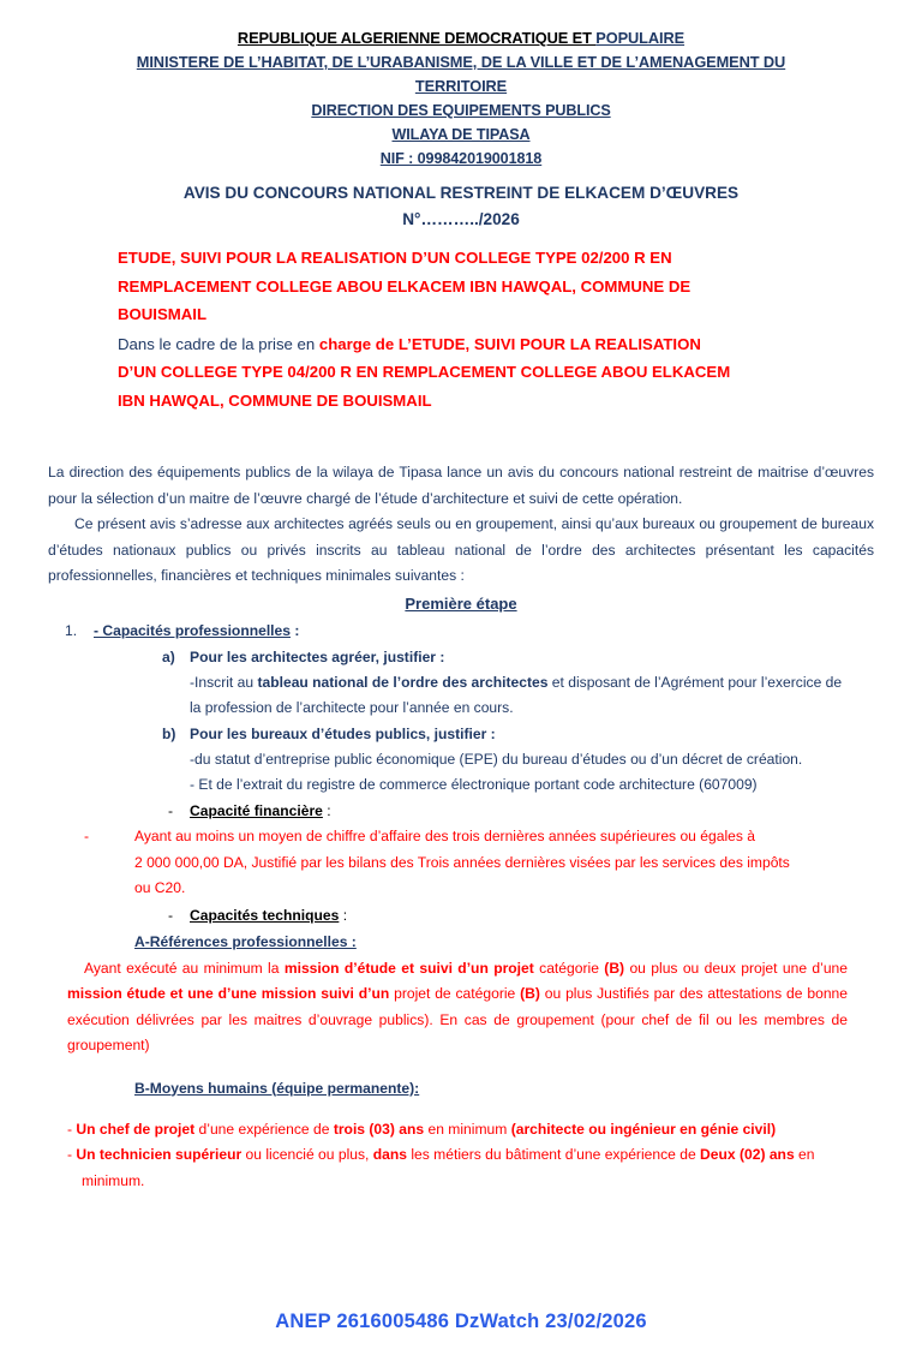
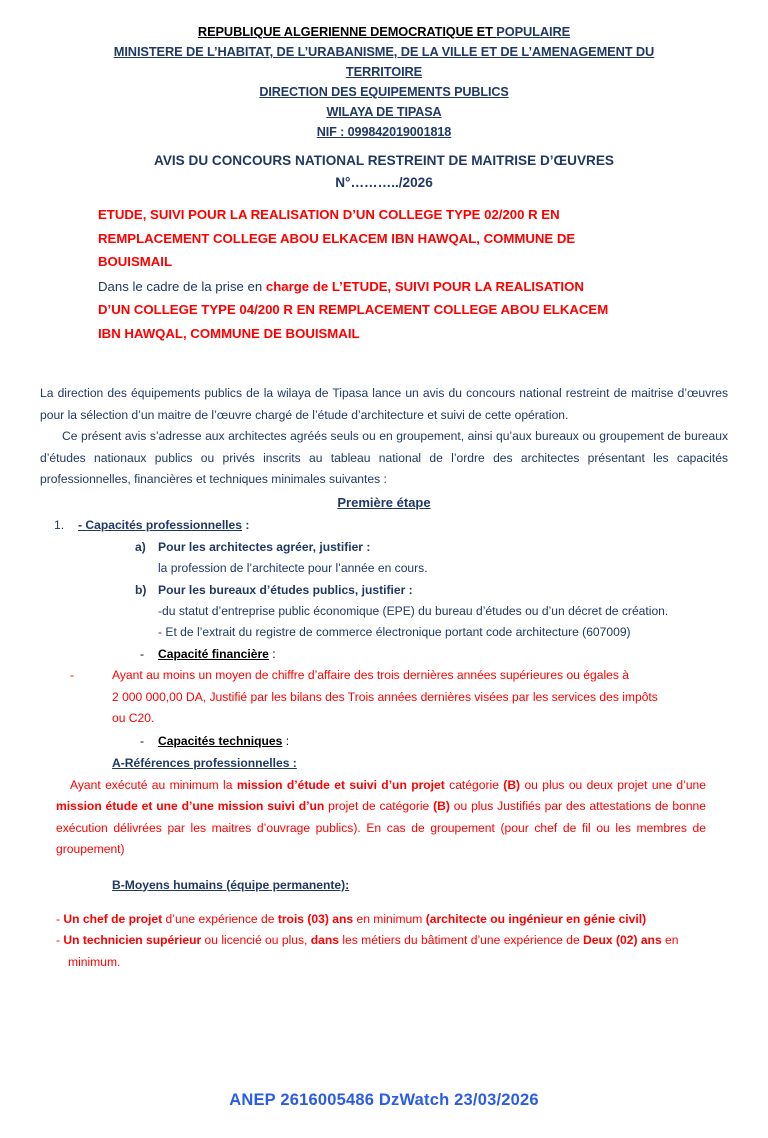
  REPUBLIQUE ALGERIENNE DEMOCRATIQUE ET POPULAIRE
  MINISTERE DE L’HABITAT, DE L’URABANISME, DE LA VILLE ET DE L’AMENAGEMENT DU
  TERRITOIRE
  DIRECTION DES EQUIPEMENTS PUBLICS
  WILAYA DE TIPASA
  NIF : 099842019001818
- AVIS DU CONCOURS NATIONAL RESTREINT DE ELKACEM D’ŒUVRES
+ AVIS DU CONCOURS NATIONAL RESTREINT DE MAITRISE D’ŒUVRES
  N°………../2026
  ETUDE, SUIVI POUR LA REALISATION D’UN COLLEGE TYPE 02/200 R EN
  REMPLACEMENT COLLEGE ABOU ELKACEM IBN HAWQAL, COMMUNE DE
  BOUISMAIL
  Dans le cadre de la prise en charge de L’ETUDE, SUIVI POUR LA REALISATION
  D’UN COLLEGE TYPE 04/200 R EN REMPLACEMENT COLLEGE ABOU ELKACEM
  IBN HAWQAL, COMMUNE DE BOUISMAIL
  La direction des équipements publics de la wilaya de Tipasa lance un avis du concours national restreint de maitrise d’œuvres pour la sélection d’un maitre de l’œuvre chargé de l’étude d’architecture et suivi de cette opération.
  Ce présent avis s’adresse aux architectes agréés seuls ou en groupement, ainsi qu’aux bureaux ou groupement de bureaux d’études nationaux publics ou privés inscrits au tableau national de l’ordre des architectes présentant les capacités professionnelles, financières et techniques minimales suivantes :
  Première étape
  1.
  - Capacités professionnelles :
  a)
  Pour les architectes agréer, justifier :
- -Inscrit au tableau national de l’ordre des architectes et disposant de l’Agrément pour l’exercice de
  la profession de l’architecte pour l’année en cours.
  b)
  Pour les bureaux d’études publics, justifier :
  -du statut d’entreprise public économique (EPE) du bureau d’études ou d’un décret de création.
  - Et de l’extrait du registre de commerce électronique portant code architecture (607009)
  -
  Capacité financière :
  -
  Ayant au moins un moyen de chiffre d’affaire des trois dernières années supérieures ou égales à
  2 000 000,00 DA, Justifié par les bilans des Trois années dernières visées par les services des impôts
  ou C20.
  -
  Capacités techniques :
  A-Références professionnelles :
  Ayant exécuté au minimum la mission d’étude et suivi d’un projet catégorie (B) ou plus ou deux projet une d’une mission étude et une d’une mission suivi d’un projet de catégorie (B) ou plus Justifiés par des attestations de bonne exécution délivrées par les maitres d’ouvrage publics). En cas de groupement (pour chef de fil ou les membres de groupement)
  B-Moyens humains (équipe permanente):
  - Un chef de projet d’une expérience de trois (03) ans en minimum (architecte ou ingénieur en génie civil)
  - Un technicien supérieur ou licencié ou plus, dans les métiers du bâtiment d’une expérience de Deux (02) ans en
  minimum.
- ANEP 2616005486 DzWatch 23/02/2026
+ ANEP 2616005486 DzWatch 23/03/2026
